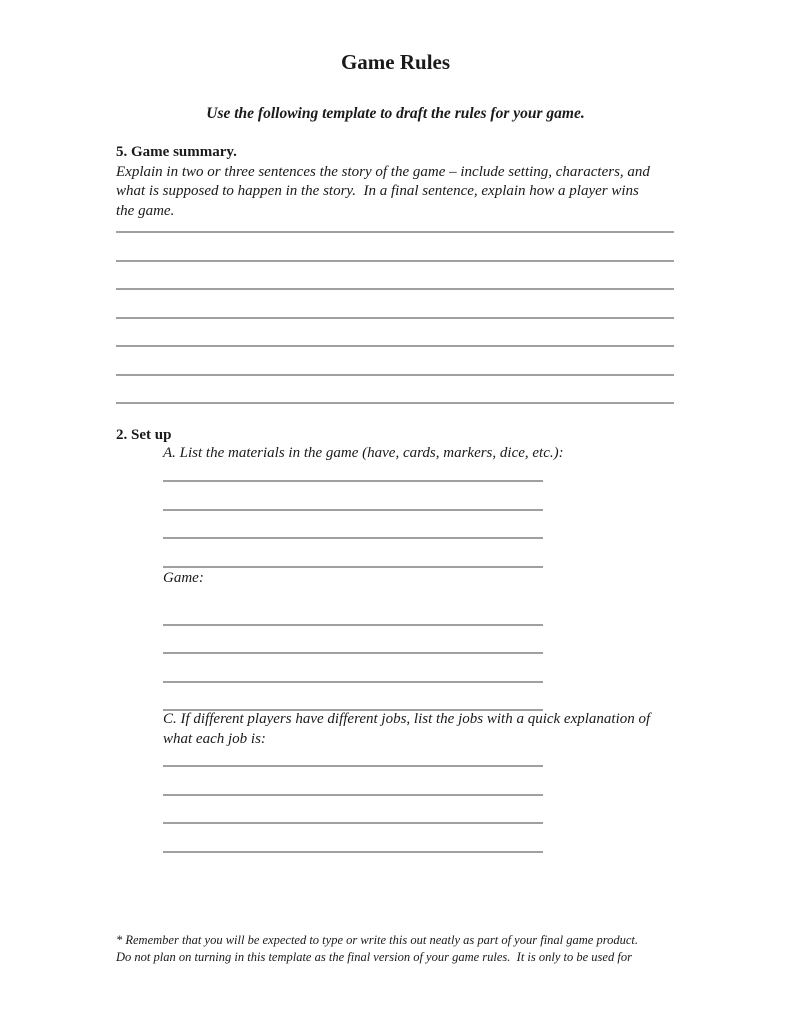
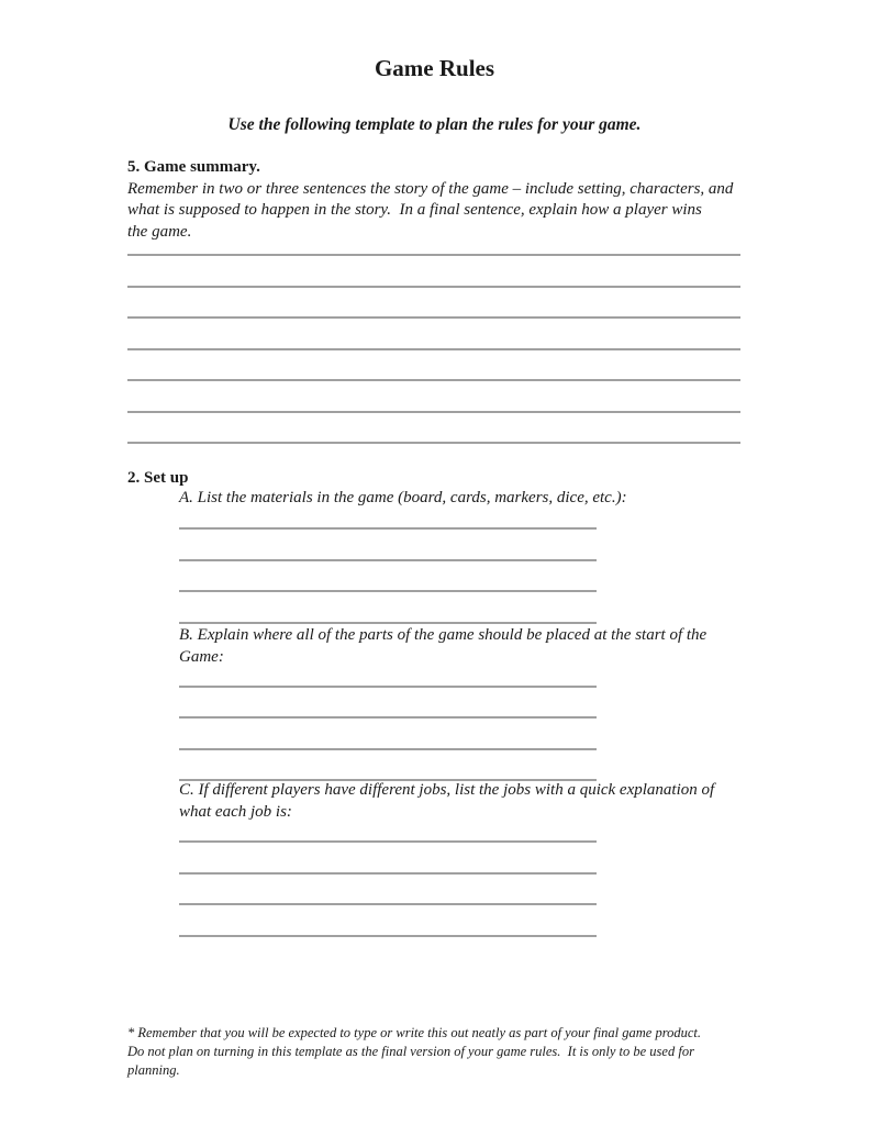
  Game Rules
- Use the following template to draft the rules for your game.
+ Use the following template to plan the rules for your game.
  5. Game summary.
- Explain in two or three sentences the story of the game – include setting, characters, and
+ Remember in two or three sentences the story of the game – include setting, characters, and
  what is supposed to happen in the story. In a final sentence, explain how a player wins
  the game.
  2. Set up
- A. List the materials in the game (have, cards, markers, dice, etc.):
+ A. List the materials in the game (board, cards, markers, dice, etc.):
+ B. Explain where all of the parts of the game should be placed at the start of the
  Game:
  C. If different players have different jobs, list the jobs with a quick explanation of
  what each job is:
  * Remember that you will be expected to type or write this out neatly as part of your final game product.
  Do not plan on turning in this template as the final version of your game rules. It is only to be used for
+ planning.
